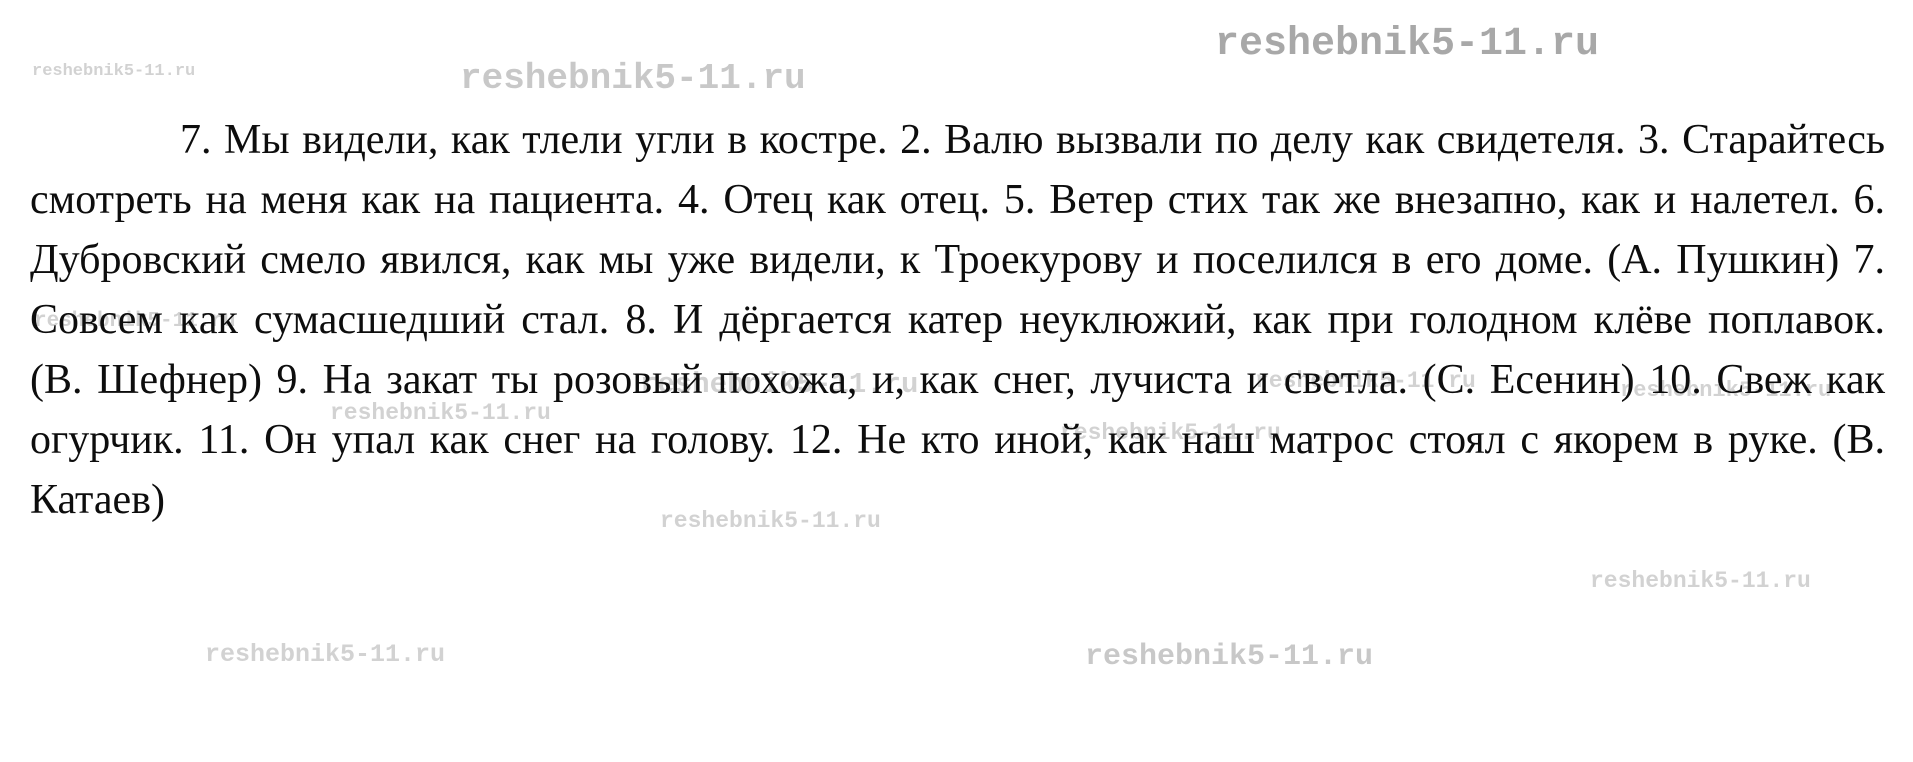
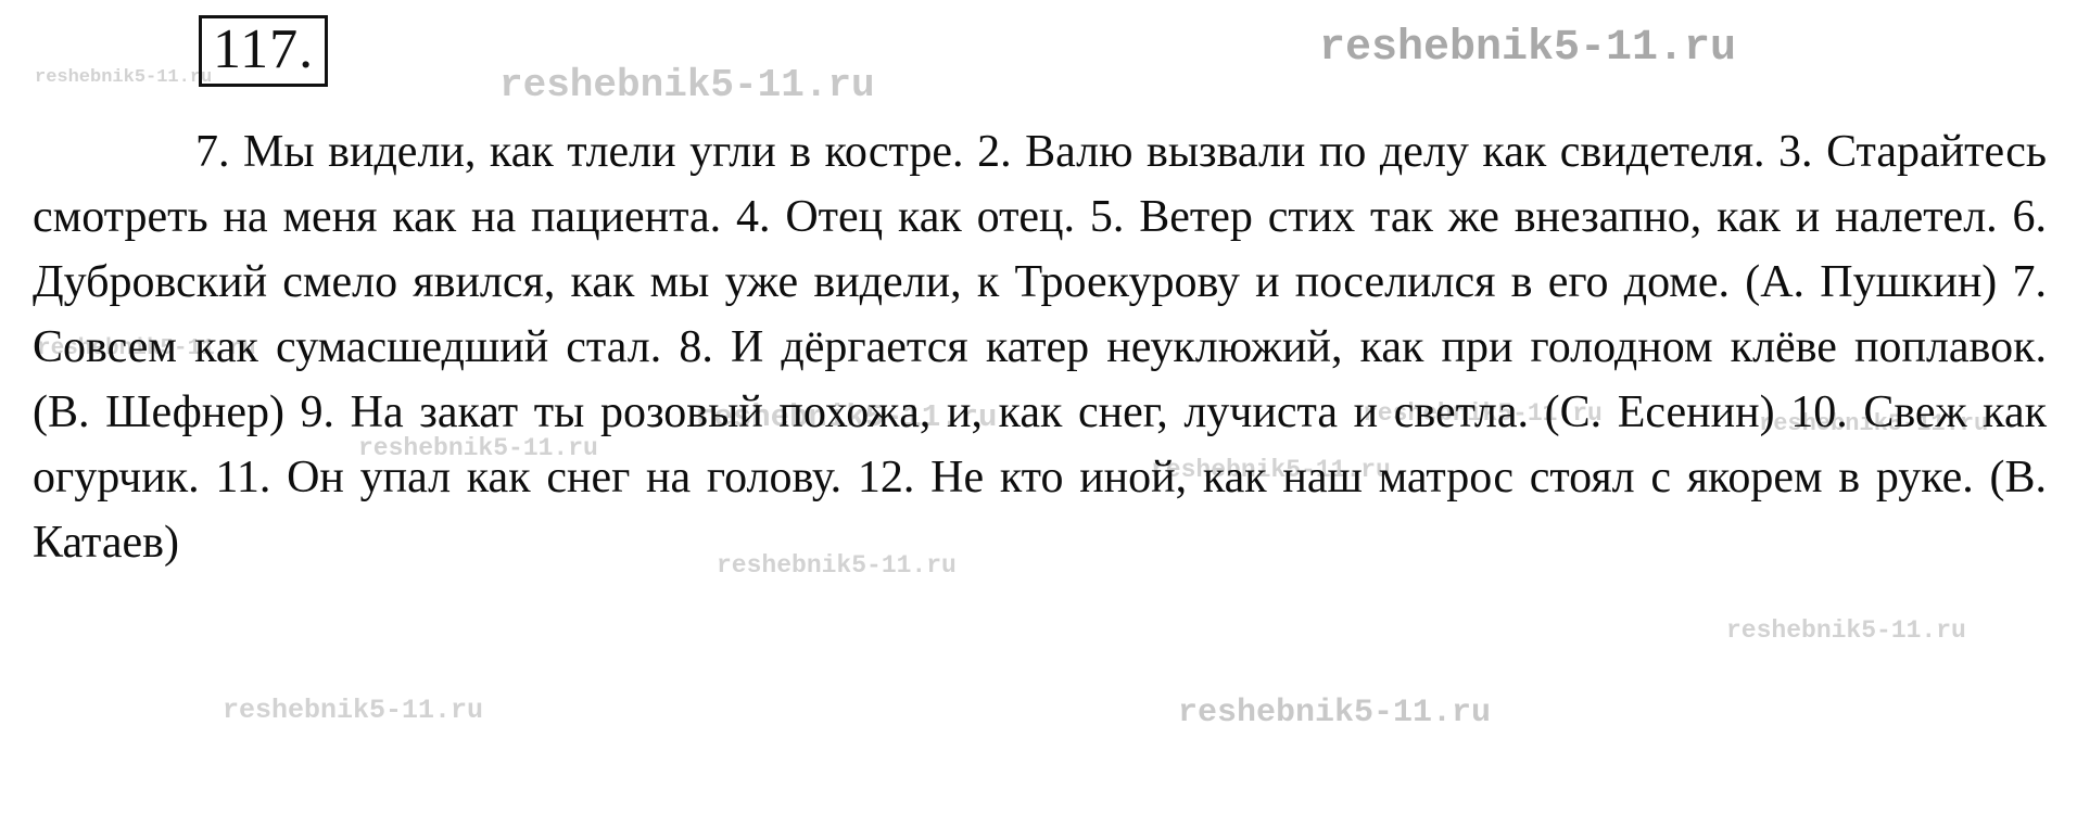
  reshebnik5-11.ru
  reshebnik5-11.ru
  reshebnik5-11.ru
  reshebnik5-11.ru
  reshebnik5-11.ru
  reshebnik5-11.ru
  reshebnik5-11.ru
  reshebnik5-11.ru
  reshebnik5-11.ru
  reshebnik5-11.ru
  reshebnik5-11.ru
  reshebnik5-11.ru
  reshebnik5-11.ru
+ 117.
  7. Мы видели, как тлели угли в костре. 2. Валю вызвали по делу как свидетеля. 3. Старайтесь смотреть на меня как на пациента. 4. Отец как отец. 5. Ветер стих так же внезапно, как и налетел. 6. Дубровский смело явился, как мы уже видели, к Троекурову и поселился в его доме. (А. Пушкин) 7. Совсем как сумасшедший стал. 8. И дёргается катер неуклюжий, как при голодном клёве поплавок. (В. Шефнер) 9. На закат ты розовый похожа, и, как снег, лучиста и светла. (С. Есенин) 10. Свеж как огурчик. 11. Он упал как снег на голову. 12. Не кто иной, как наш матрос стоял с якорем в руке. (В. Катаев)
